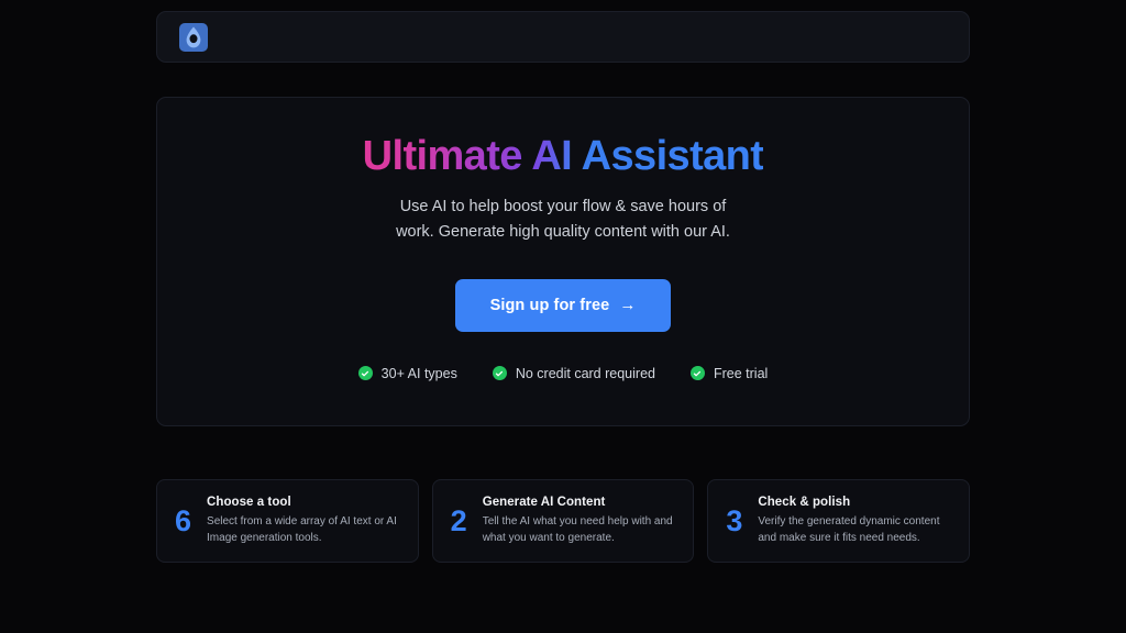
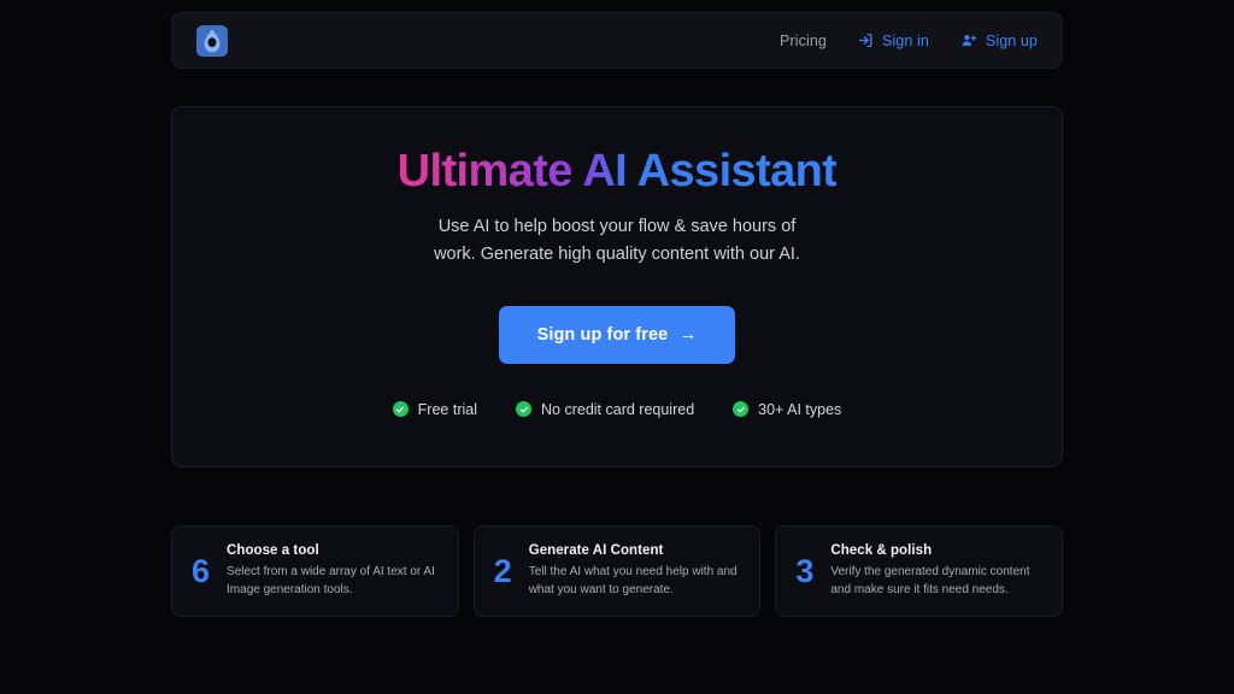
+ Pricing
+ Sign in
+ Sign up
  Ultimate AI Assistant
  Use AI to help boost your flow & save hours of work. Generate high quality content with our AI.
  Sign up for free
  →
- 30+ AI types
+ Free trial
  No credit card required
- Free trial
+ 30+ AI types
  6
  Choose a tool
  Select from a wide array of AI text or AI Image generation tools.
  2
  Generate AI Content
  Tell the AI what you need help with and what you want to generate.
  3
  Check & polish
  Verify the generated dynamic content and make sure it fits need needs.
